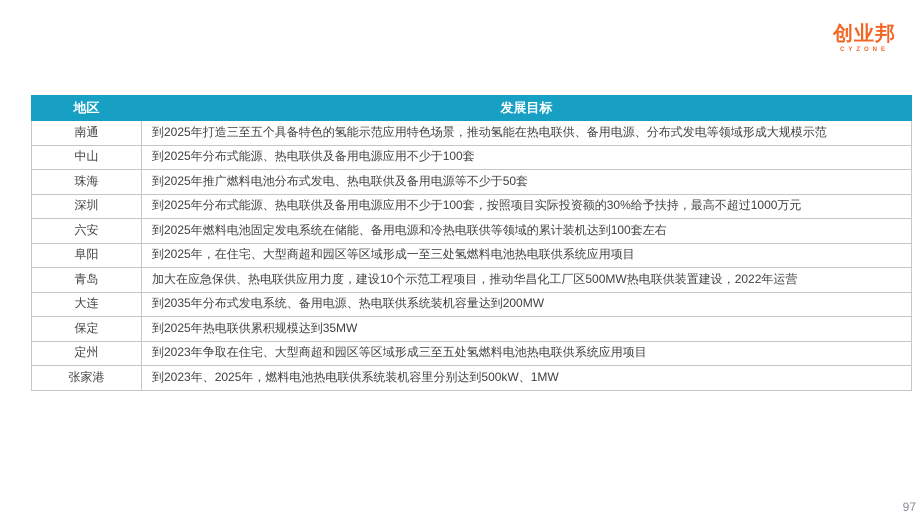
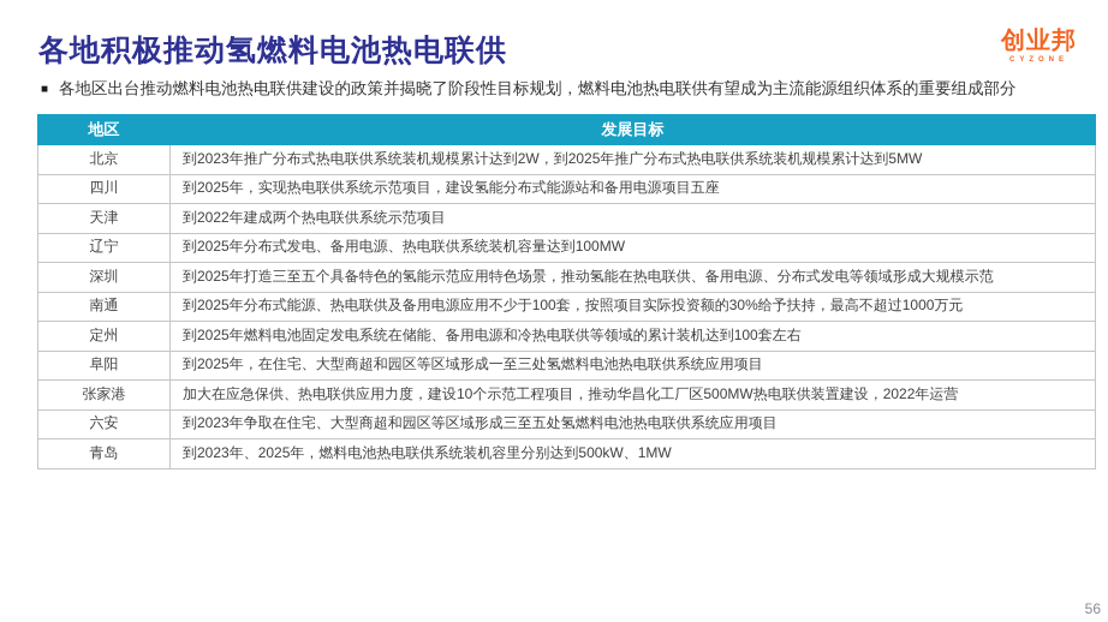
+ 各地积极推动氢燃料电池热电联供
  创业邦
+ ■
+ 各地区出台推动燃料电池热电联供建设的政策并揭晓了阶段性目标规划，燃料电池热电联供有望成为主流能源组织体系的重要组成部分
  地区	发展目标
+ 北京	到2023年推广分布式热电联供系统装机规模累计达到2W，到2025年推广分布式热电联供系统装机规模累计达到5MW
+ 四川	到2025年，实现热电联供系统示范项目，建设氢能分布式能源站和备用电源项目五座
+ 天津	到2022年建成两个热电联供系统示范项目
+ 辽宁	到2025年分布式发电、备用电源、热电联供系统装机容量达到100MW
- 南通	到2025年打造三至五个具备特色的氢能示范应用特色场景，推动氢能在热电联供、备用电源、分布式发电等领域形成大规模示范
+ 深圳	到2025年打造三至五个具备特色的氢能示范应用特色场景，推动氢能在热电联供、备用电源、分布式发电等领域形成大规模示范
- 中山	到2025年分布式能源、热电联供及备用电源应用不少于100套
- 珠海	到2025年推广燃料电池分布式发电、热电联供及备用电源等不少于50套
- 深圳	到2025年分布式能源、热电联供及备用电源应用不少于100套，按照项目实际投资额的30%给予扶持，最高不超过1000万元
+ 南通	到2025年分布式能源、热电联供及备用电源应用不少于100套，按照项目实际投资额的30%给予扶持，最高不超过1000万元
- 六安	到2025年燃料电池固定发电系统在储能、备用电源和冷热电联供等领域的累计装机达到100套左右
+ 定州	到2025年燃料电池固定发电系统在储能、备用电源和冷热电联供等领域的累计装机达到100套左右
  阜阳	到2025年，在住宅、大型商超和园区等区域形成一至三处氢燃料电池热电联供系统应用项目
- 青岛	加大在应急保供、热电联供应用力度，建设10个示范工程项目，推动华昌化工厂区500MW热电联供装置建设，2022年运营
+ 张家港	加大在应急保供、热电联供应用力度，建设10个示范工程项目，推动华昌化工厂区500MW热电联供装置建设，2022年运营
- 大连	到2035年分布式发电系统、备用电源、热电联供系统装机容量达到200MW
- 保定	到2025年热电联供累积规模达到35MW
- 定州	到2023年争取在住宅、大型商超和园区等区域形成三至五处氢燃料电池热电联供系统应用项目
+ 六安	到2023年争取在住宅、大型商超和园区等区域形成三至五处氢燃料电池热电联供系统应用项目
- 张家港	到2023年、2025年，燃料电池热电联供系统装机容里分别达到500kW、1MW
+ 青岛	到2023年、2025年，燃料电池热电联供系统装机容里分别达到500kW、1MW
- 97
+ 56
